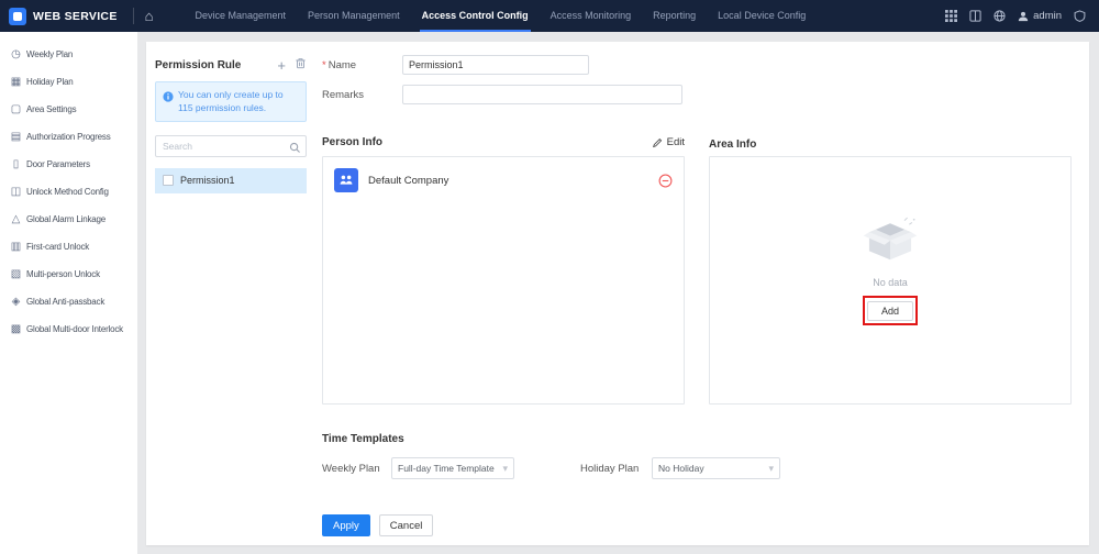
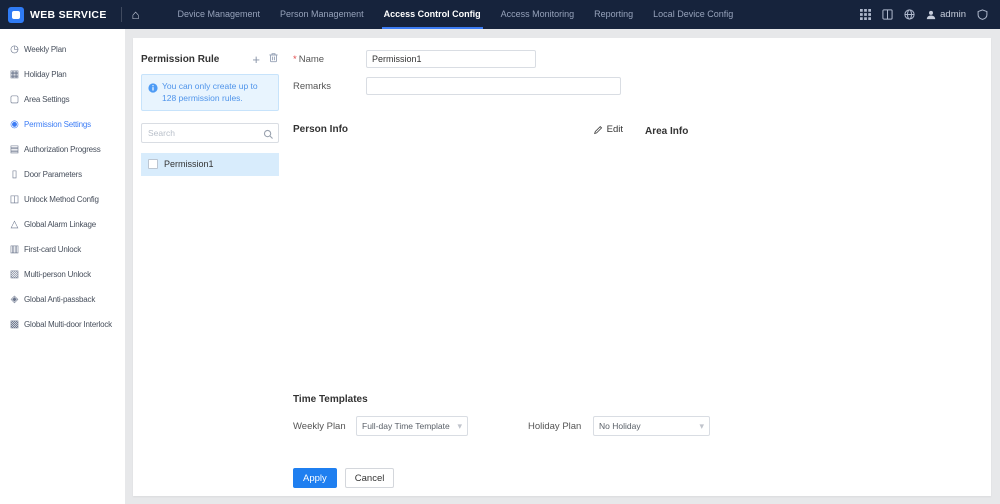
  WEB SERVICE
  ⌂
  Device Management
  Person Management
  Access Control Config
  Access Monitoring
  Reporting
  Local Device Config
  admin
  ◷
  Weekly Plan
  ▦
  Holiday Plan
  ▢
  Area Settings
+ ◉
+ Permission Settings
  ▤
  Authorization Progress
  ▯
  Door Parameters
  ◫
  Unlock Method Config
  △
  Global Alarm Linkage
  ▥
  First-card Unlock
  ▧
  Multi-person Unlock
  ◈
  Global Anti-passback
  ▩
  Global Multi-door Interlock
  Permission Rule
  +
- You can only create up to 115 permission rules.
+ You can only create up to 128 permission rules.
  Search
  Permission1
  * Name
  Permission1
  Remarks
  Person Info
  Edit
  Area Info
- Default Company
- No data
- Add
  Time Templates
  Weekly Plan
  Full-day Time Template
  ▾
  Holiday Plan
  No Holiday
  ▾
  Apply
  Cancel
